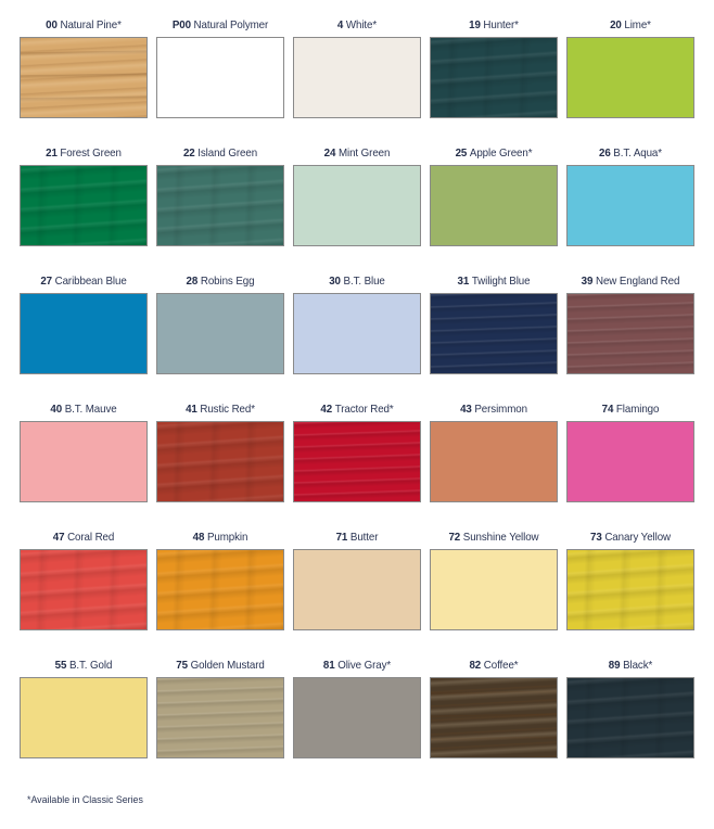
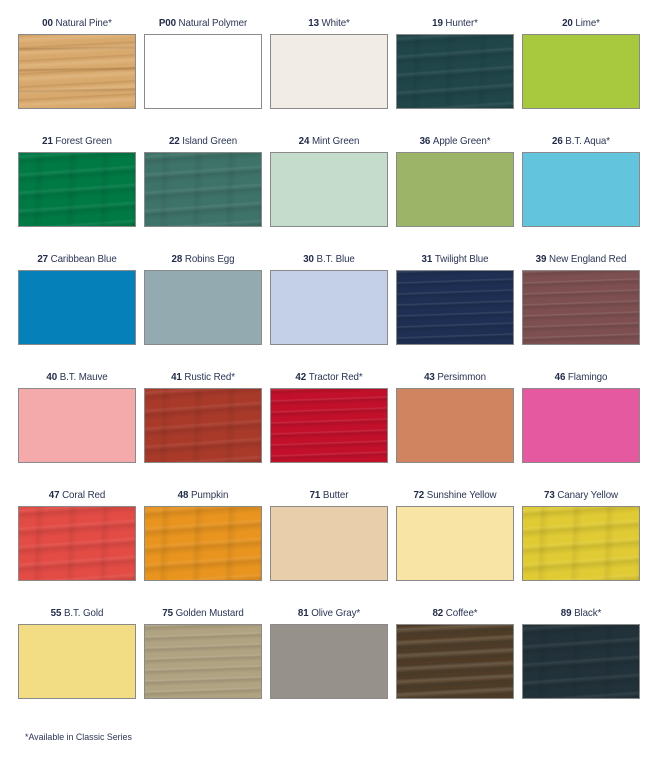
  00 Natural Pine*
  P00 Natural Polymer
- 4 White*
+ 13 White*
  19 Hunter*
  20 Lime*
  21 Forest Green
  22 Island Green
  24 Mint Green
- 25 Apple Green*
+ 36 Apple Green*
  26 B.T. Aqua*
  27 Caribbean Blue
  28 Robins Egg
  30 B.T. Blue
  31 Twilight Blue
  39 New England Red
  40 B.T. Mauve
  41 Rustic Red*
  42 Tractor Red*
  43 Persimmon
- 74 Flamingo
+ 46 Flamingo
  47 Coral Red
  48 Pumpkin
  71 Butter
  72 Sunshine Yellow
  73 Canary Yellow
  55 B.T. Gold
  75 Golden Mustard
  81 Olive Gray*
  82 Coffee*
  89 Black*
  *Available in Classic Series
